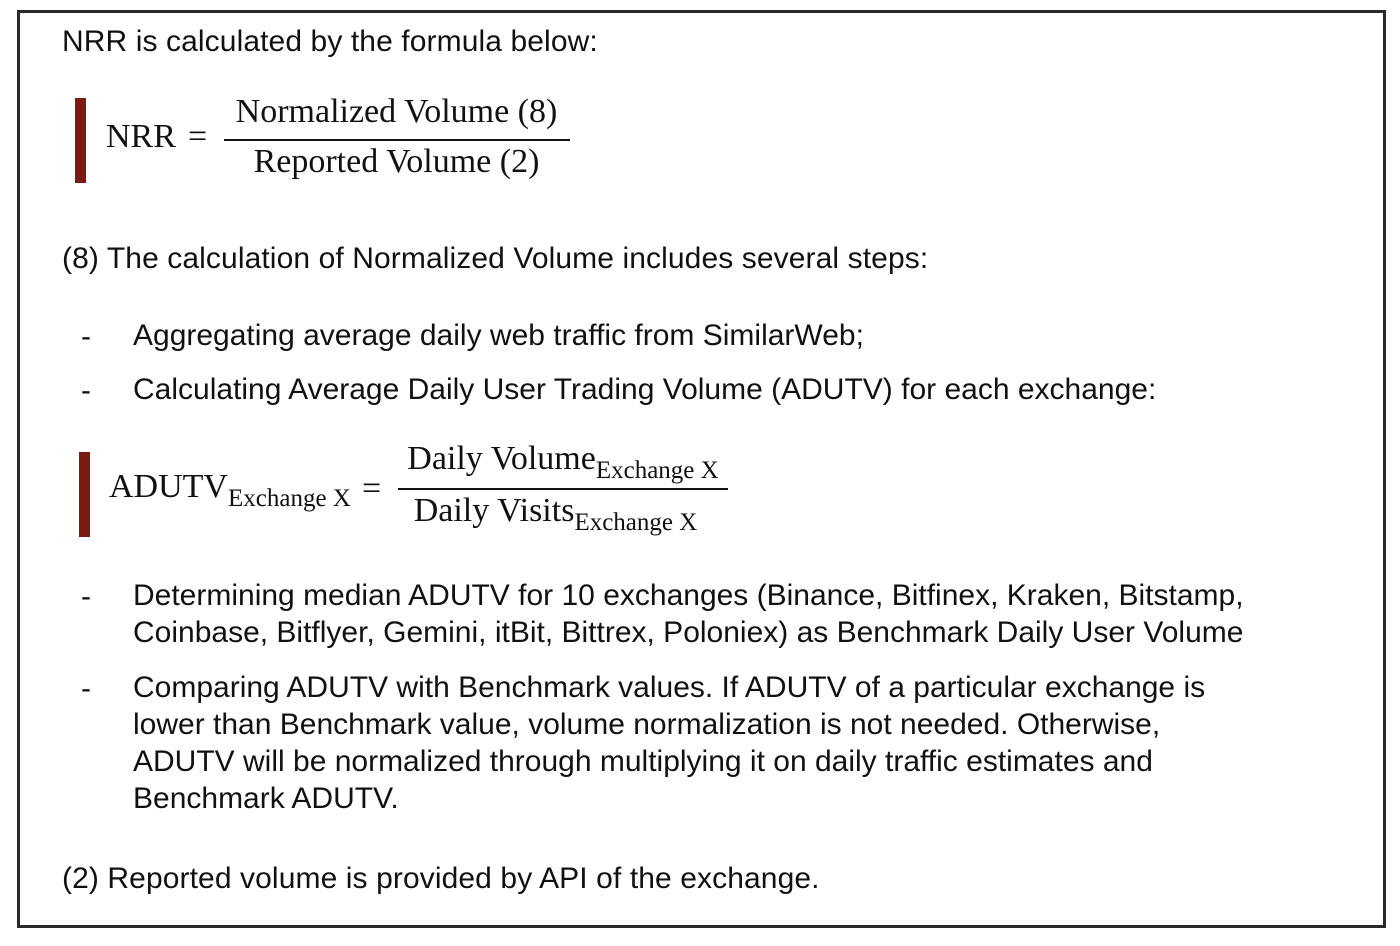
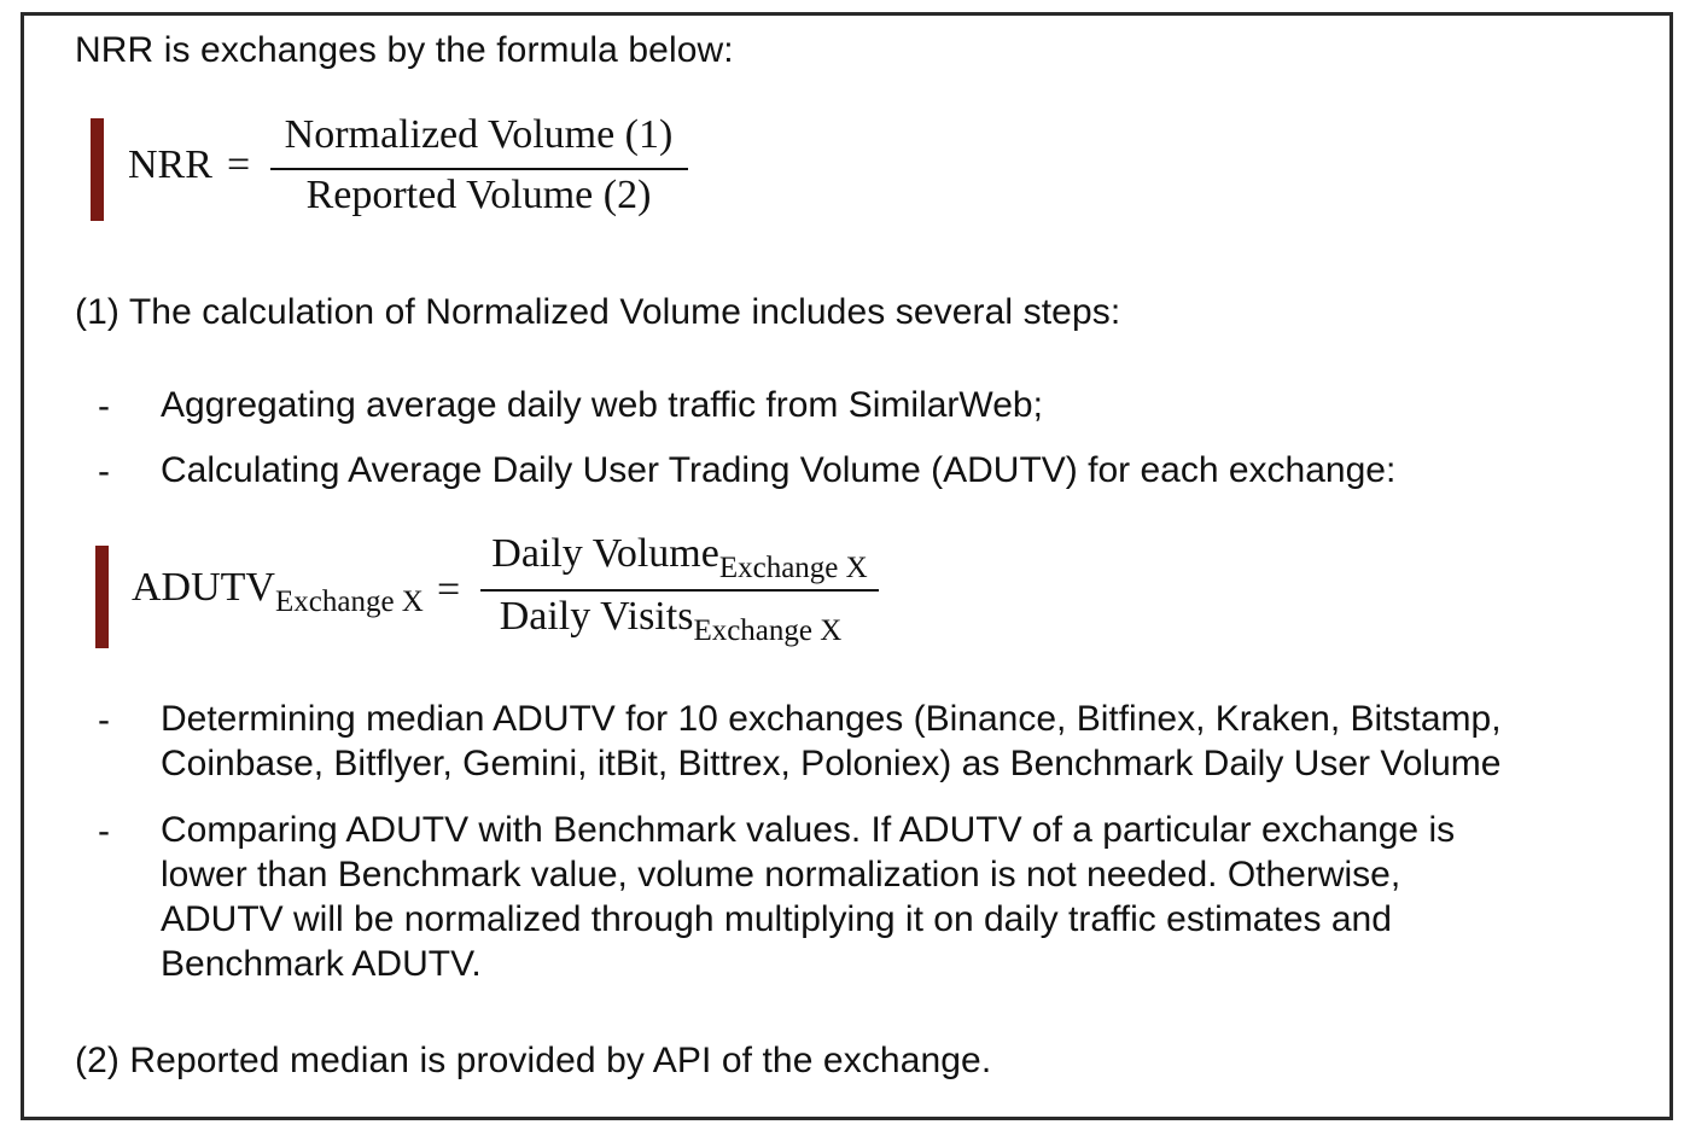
- NRR is calculated by the formula below:
+ NRR is exchanges by the formula below:
  NRR
  =
- Normalized Volume (8)
+ Normalized Volume (1)
  Reported Volume (2)
- (8) The calculation of Normalized Volume includes several steps:
+ (1) The calculation of Normalized Volume includes several steps:
  -
  Aggregating average daily web traffic from SimilarWeb;
  -
  Calculating Average Daily User Trading Volume (ADUTV) for each exchange:
  ADUTVExchange X
  =
  Daily VolumeExchange X
  Daily VisitsExchange X
  -
  Determining median ADUTV for 10 exchanges (Binance, Bitfinex, Kraken, Bitstamp,
  Coinbase, Bitflyer, Gemini, itBit, Bittrex, Poloniex) as Benchmark Daily User Volume
  -
  Comparing ADUTV with Benchmark values. If ADUTV of a particular exchange is
  lower than Benchmark value, volume normalization is not needed. Otherwise,
  ADUTV will be normalized through multiplying it on daily traffic estimates and
  Benchmark ADUTV.
- (2) Reported volume is provided by API of the exchange.
+ (2) Reported median is provided by API of the exchange.
